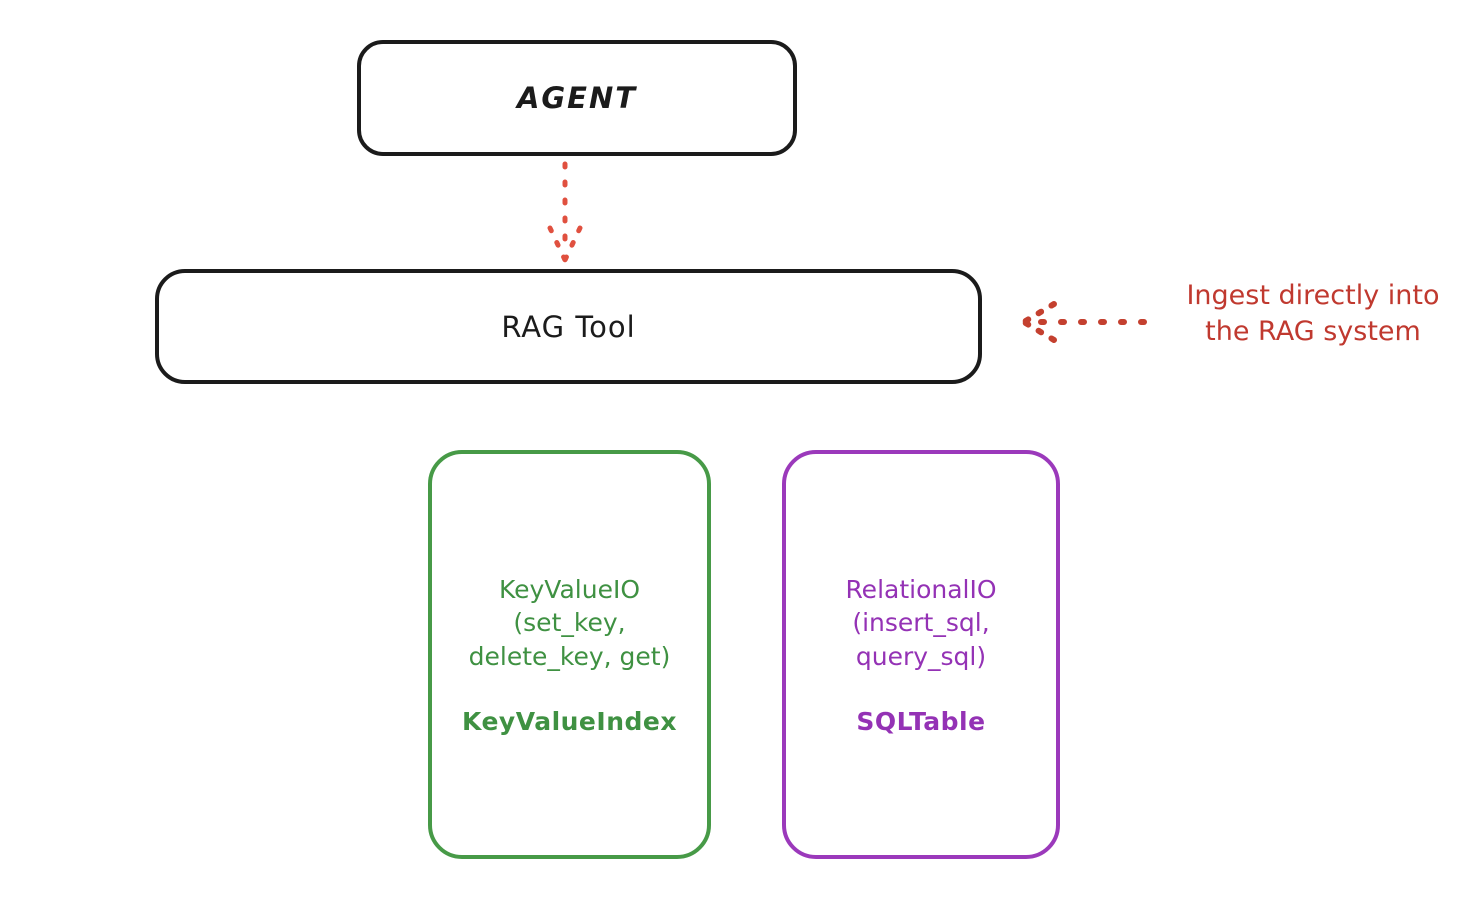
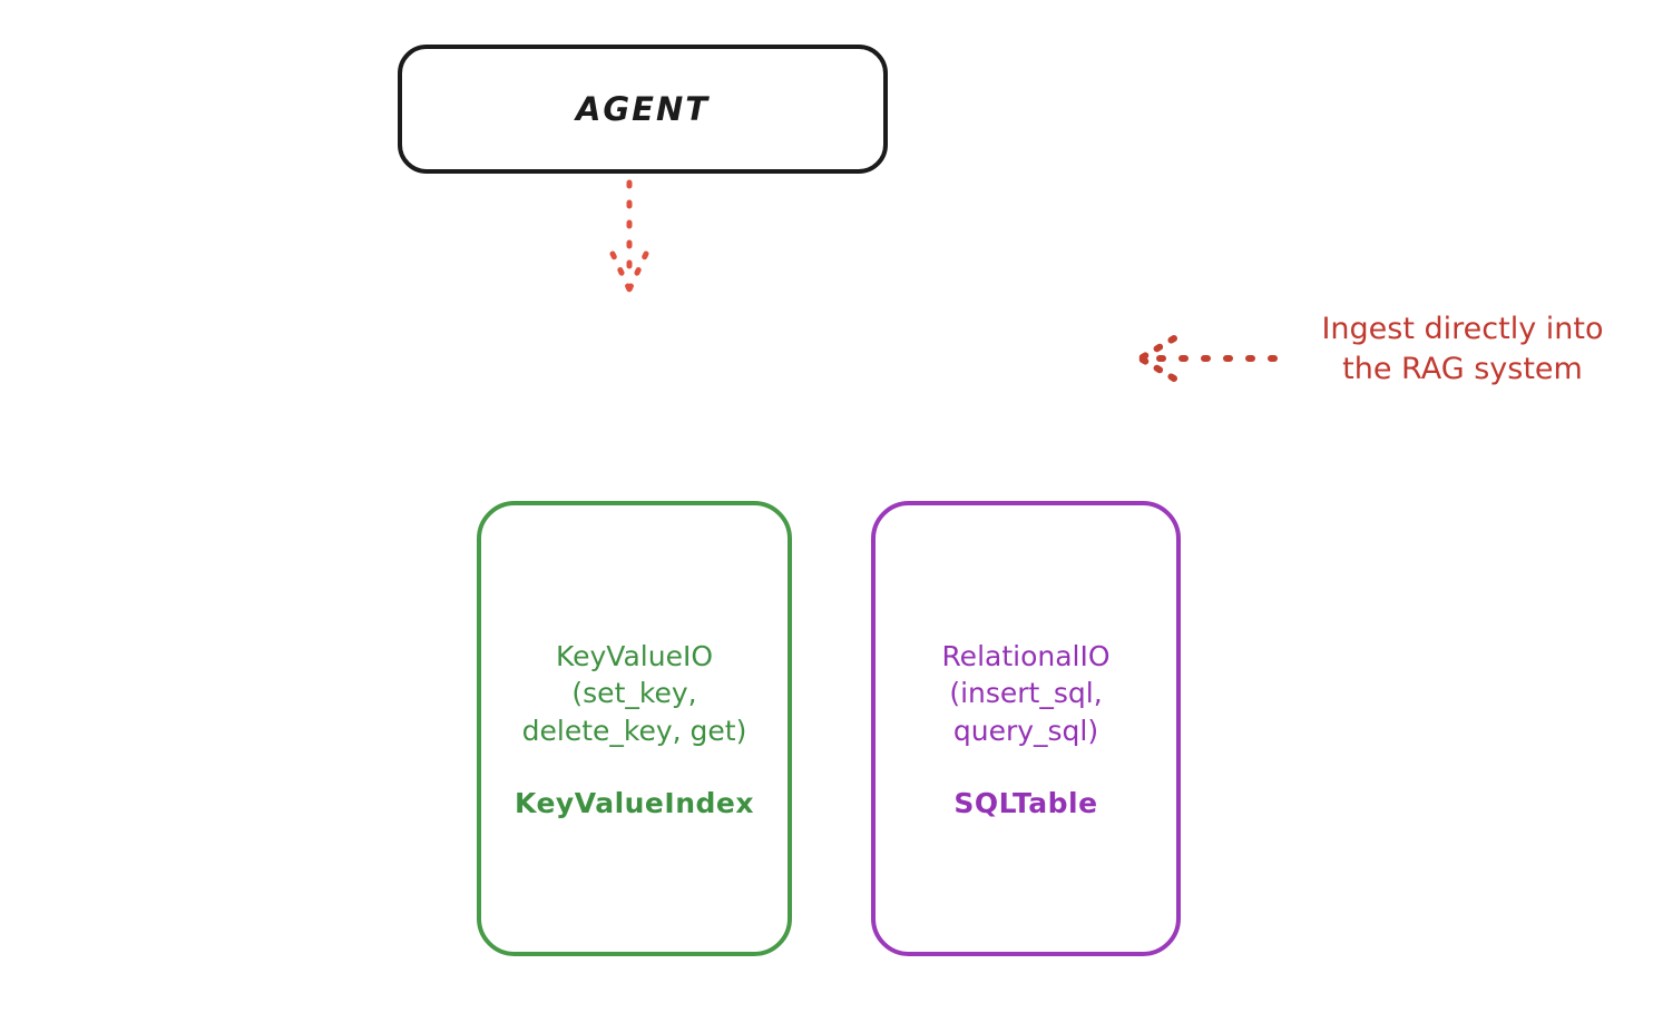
  AGENT
- RAG Tool
  Ingest directly into
  the RAG system
  KeyValueIO
  (set_key,
  delete_key, get)
  KeyValueIndex
  RelationalIO
  (insert_sql,
  query_sql)
  SQLTable
